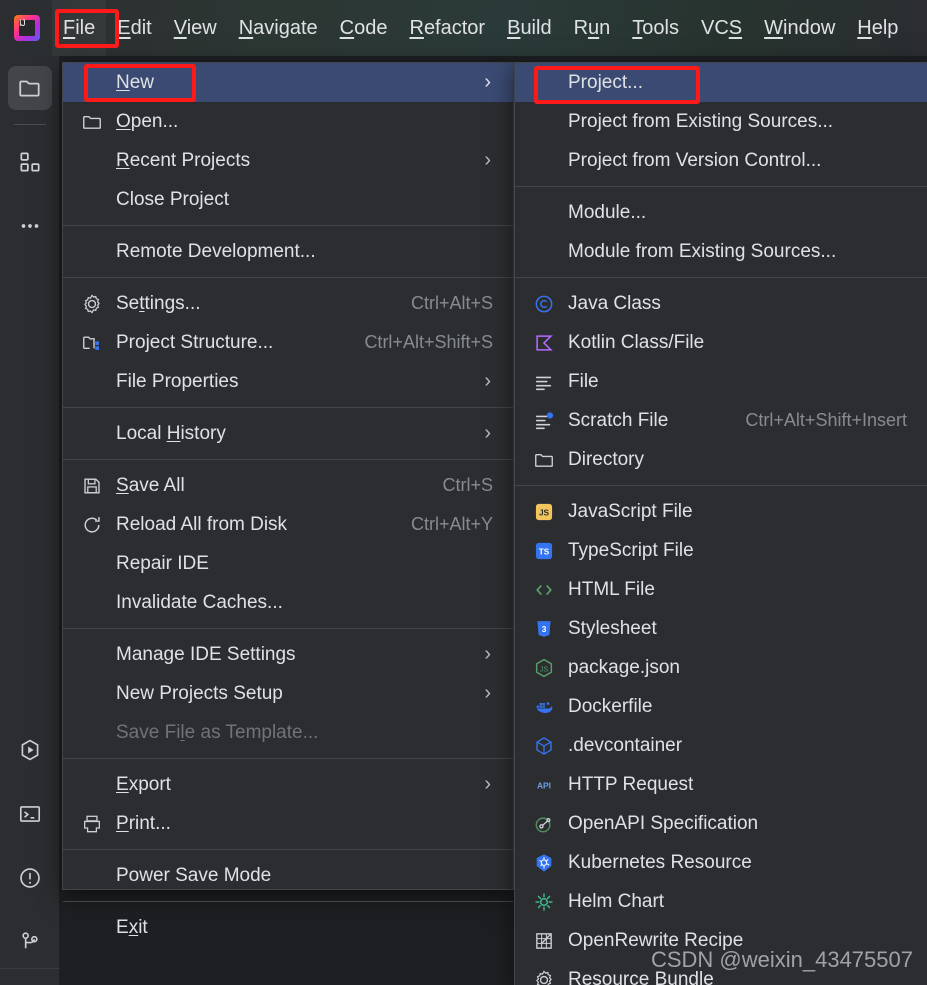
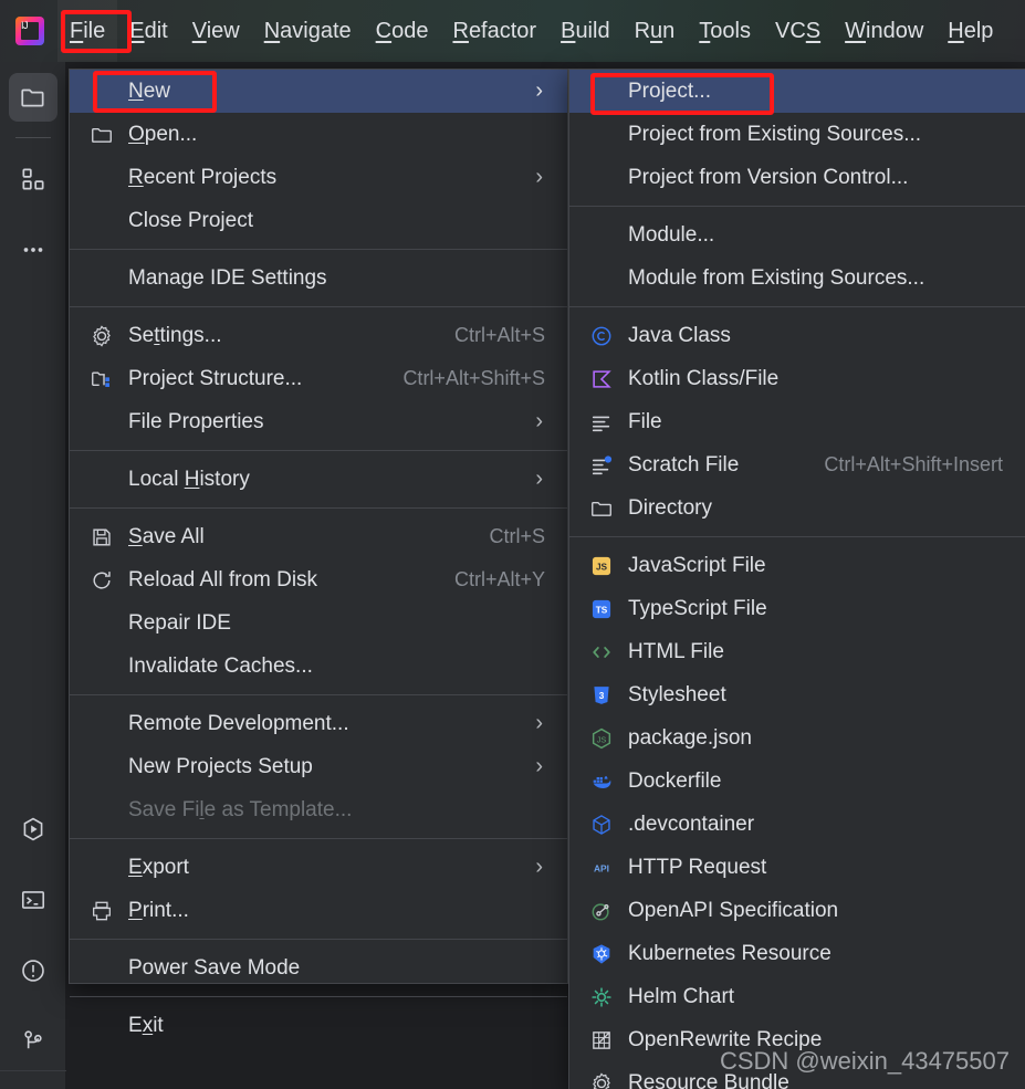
  IJ
  File
  Edit
  View
  Navigate
  Code
  Refactor
  Build
  Run
  Tools
  VCS
  Window
  Help
  New
  ›
  Open...
  Recent Projects
  ›
  Close Project
- Remote Development...
+ Manage IDE Settings
  Settings...
  Ctrl+Alt+S
  Project Structure...
  Ctrl+Alt+Shift+S
  File Properties
  ›
  Local History
  ›
  Save All
  Ctrl+S
  Reload All from Disk
  Ctrl+Alt+Y
  Repair IDE
  Invalidate Caches...
- Manage IDE Settings
+ Remote Development...
  ›
  New Projects Setup
  ›
  Save File as Template...
  Export
  ›
  Print...
  Power Save Mode
  Exit
  Project...
  Project from Existing Sources...
  Project from Version Control...
  Module...
  Module from Existing Sources...
  Java Class
  Kotlin Class/File
  File
  Scratch File
  Ctrl+Alt+Shift+Insert
  Directory
  JS
  JavaScript File
  TS
  TypeScript File
  HTML File
  3
  Stylesheet
  JS
  package.json
  Dockerfile
  .devcontainer
  API
  HTTP Request
  OpenAPI Specification
  Kubernetes Resource
  Helm Chart
  OpenRewrite Recipe
  Resource Bundle
  CSDN @weixin_43475507
